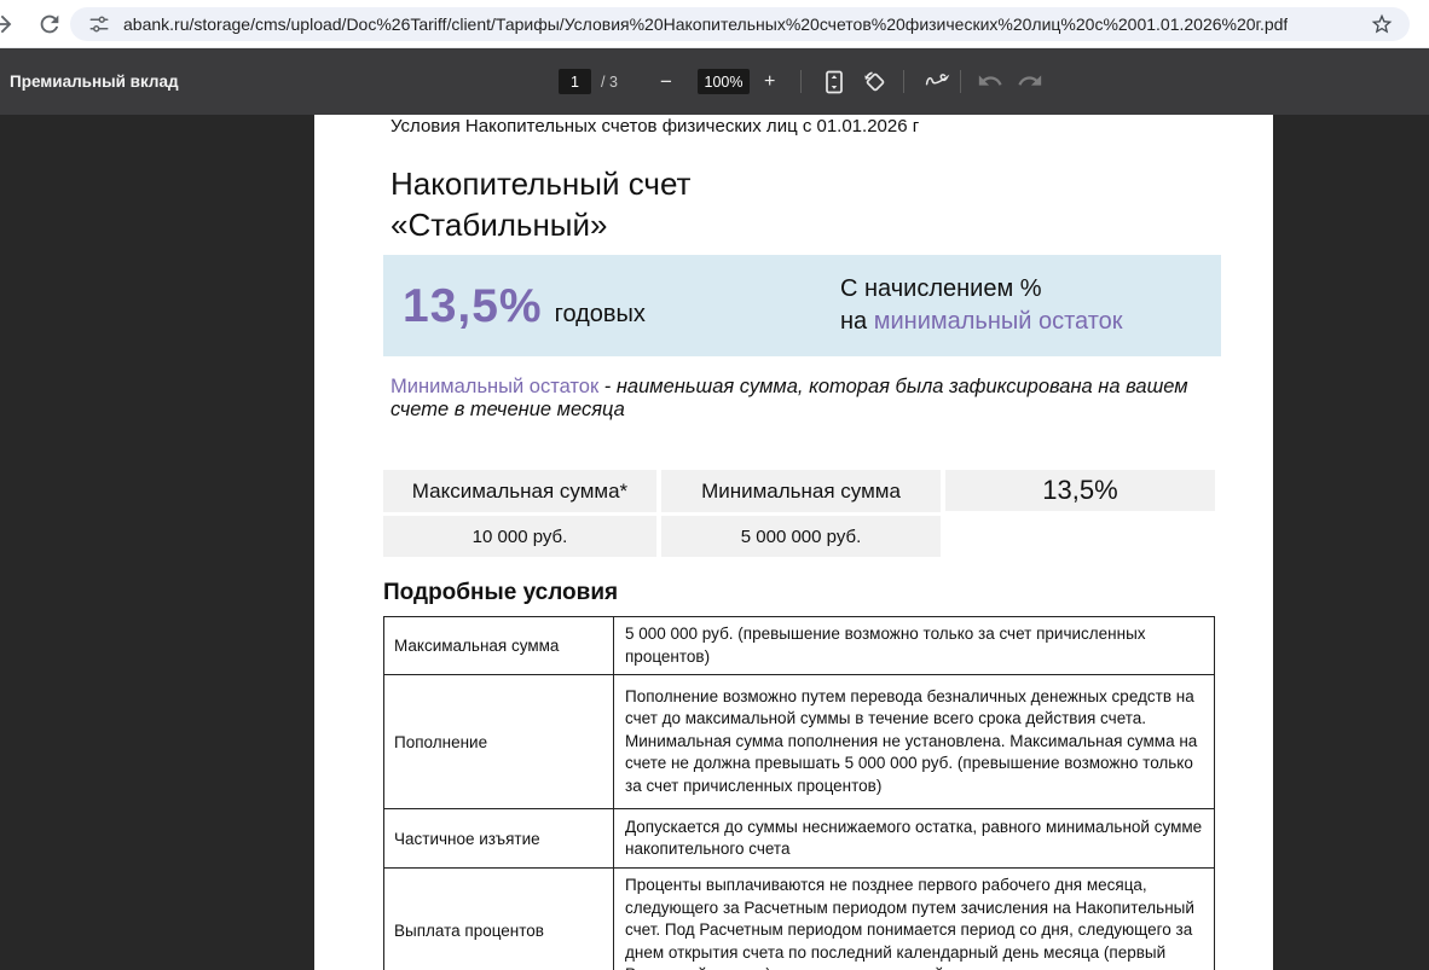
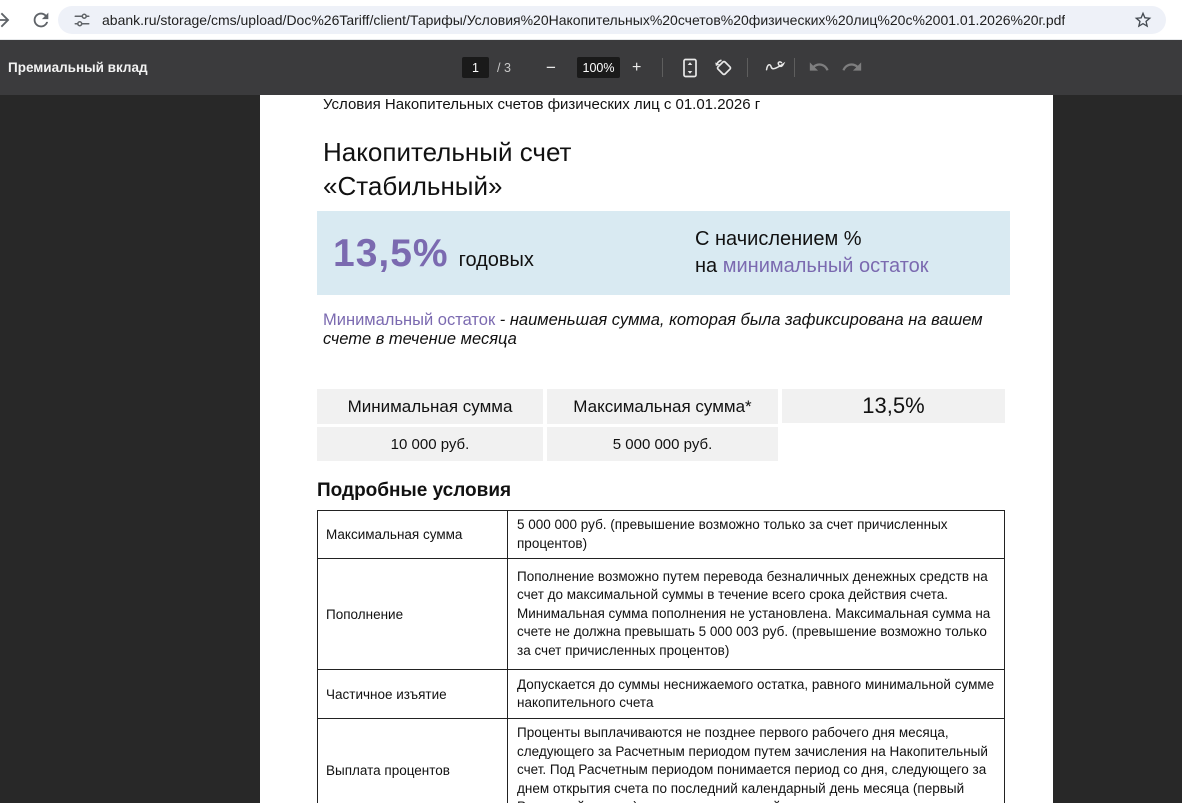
  abank.ru/storage/cms/upload/Doc%26Tariff/client/Тарифы/Условия%20Накопительных%20счетов%20физических%20лиц%20с%2001.01.2026%20г.pdf
  Премиальный вклад
  1
  / 3
  −
  100%
  +
  Условия Накопительных счетов физических лиц с 01.01.2026 г
  Накопительный счет
  «Стабильный»
  13,5% годовых
  С начислением %
  на минимальный остаток
  Минимальный остаток - наименьшая сумма, которая была зафиксирована на вашем счете в течение месяца
- Максимальная сумма*
+ Минимальная сумма
  10 000 руб.
- Минимальная сумма
+ Максимальная сумма*
  5 000 000 руб.
  13,5%
  Подробные условия
  Максимальная сумма
  5 000 000 руб. (превышение возможно только за счет причисленных процентов)
  Пополнение
- Пополнение возможно путем перевода безналичных денежных средств на счет до максимальной суммы в течение всего срока действия счета. Минимальная сумма пополнения не установлена. Максимальная сумма на счете не должна превышать 5 000 000 руб. (превышение возможно только за счет причисленных процентов)
+ Пополнение возможно путем перевода безналичных денежных средств на счет до максимальной суммы в течение всего срока действия счета. Минимальная сумма пополнения не установлена. Максимальная сумма на счете не должна превышать 5 000 003 руб. (превышение возможно только за счет причисленных процентов)
  Частичное изъятие
  Допускается до суммы неснижаемого остатка, равного минимальной сумме накопительного счета
  Выплата процентов
  Проценты выплачиваются не позднее первого рабочего дня месяца, следующего за Расчетным периодом путем зачисления на Накопительный счет. Под Расчетным периодом понимается период со дня, следующего за днем открытия счета по последний календарный день месяца (первый
